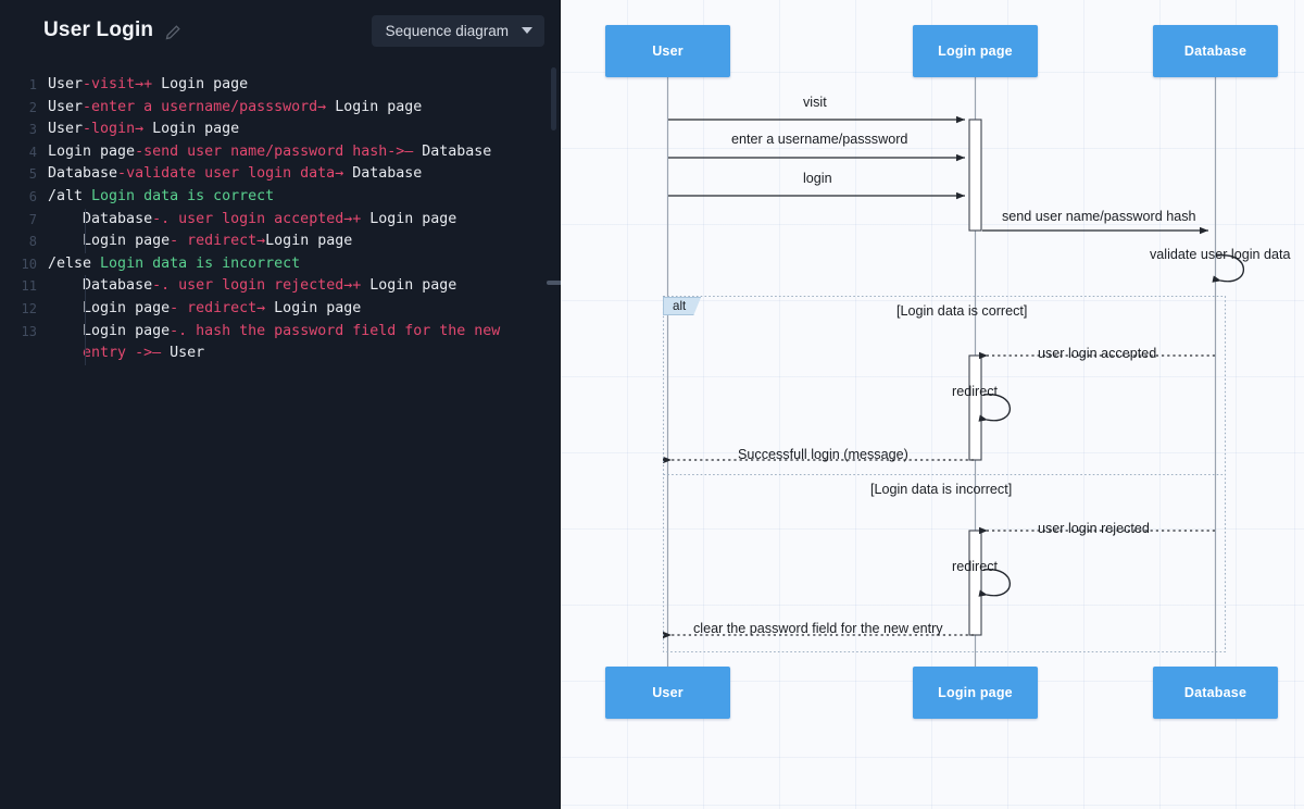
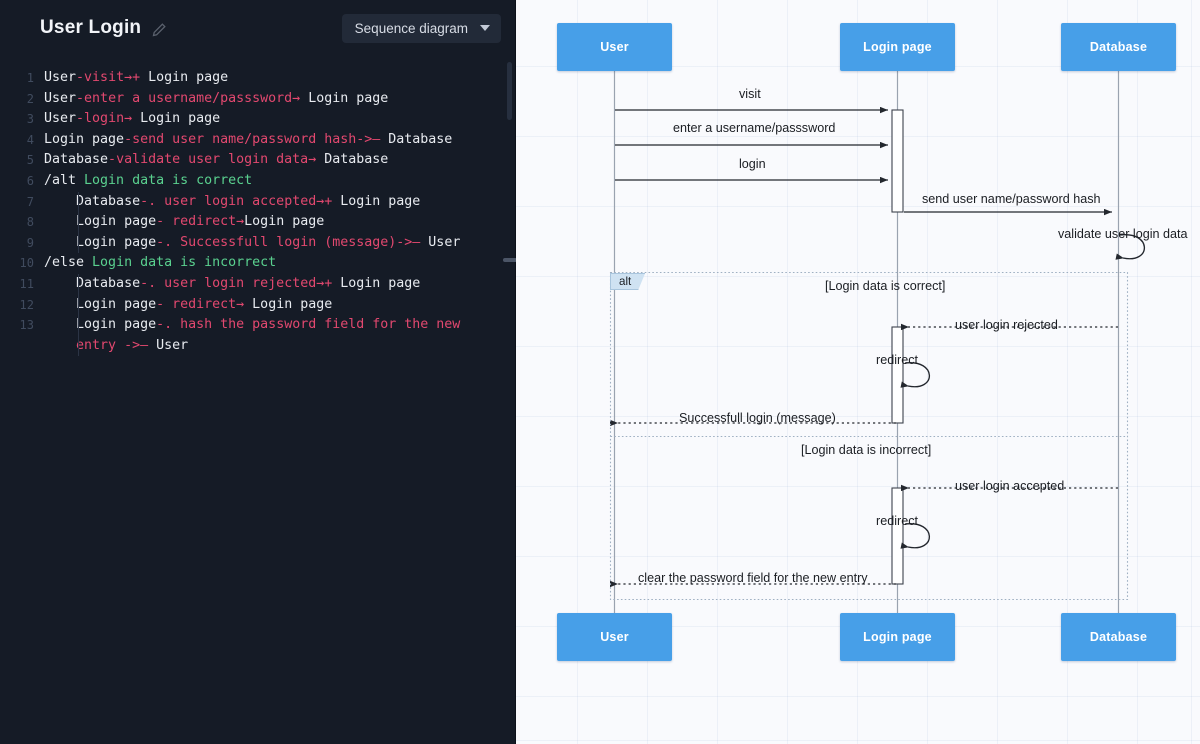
  User Login
  Sequence diagram
  1
  User-visit→+ Login page
  2
  User-enter a username/passsword→ Login page
  3
  User-login→ Login page
  4
  Login page-send user name/password hash->— Database
  5
  Database-validate user login data→ Database
  6
  /alt Login data is correct
  7
  Database-. user login accepted→+ Login page
  8
  Login page- redirect→Login page
+ 9
+ Login page-. Successfull login (message)->— User
  10
  /else Login data is incorrect
  11
  Database-. user login rejected→+ Login page
  12
  Login page- redirect→ Login page
  13
  Login page-. hash the password field for the new
  entry ->— User
  User
  Login page
  Database
  User
  Login page
  Database
  visit
  enter a username/passsword
  login
  send user name/password hash
  validate user login data
- user login accepted
+ user login rejected
  redirect
  Successfull login (message)
- user login rejected
+ user login accepted
  redirect
  clear the password field for the new entry
  [Login data is correct]
  [Login data is incorrect]
  alt
